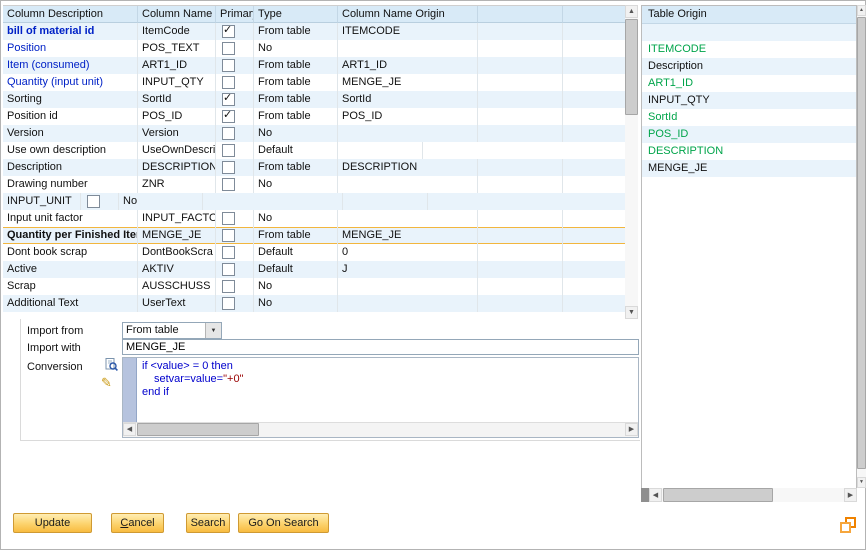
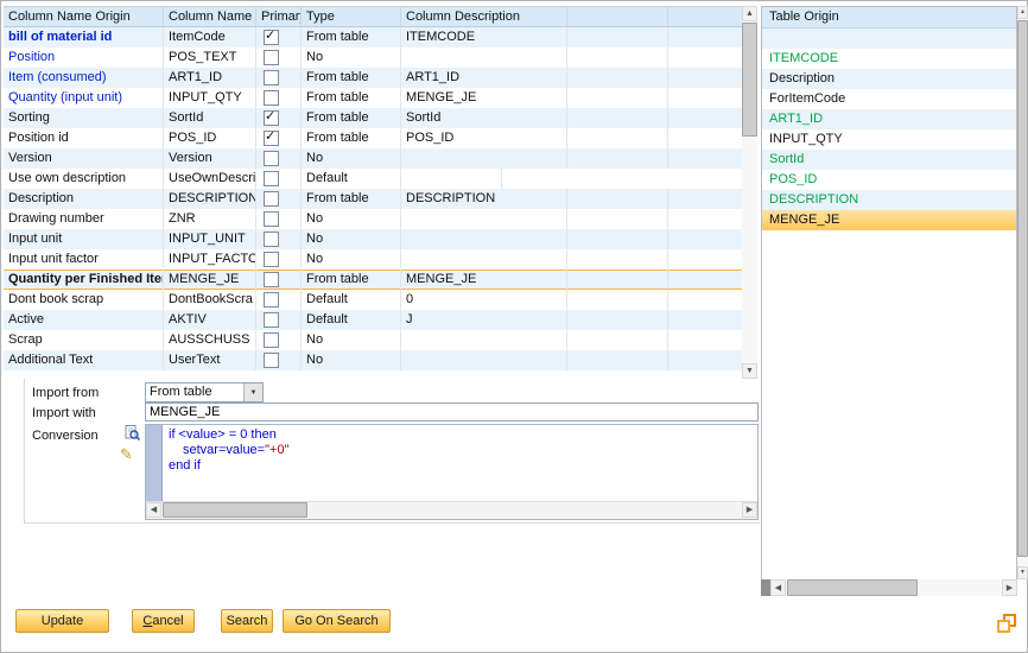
- Column Description
+ Column Name Origin
  Column Name
  Primar
  Type
- Column Name Origin
+ Column Description
  bill of material id
  ItemCode
  ✓
  From table
  ITEMCODE
  Position
  POS_TEXT
  No
  Item (consumed)
  ART1_ID
  From table
  ART1_ID
  Quantity (input unit)
  INPUT_QTY
  From table
  MENGE_JE
  Sorting
  SortId
  ✓
  From table
  SortId
  Position id
  POS_ID
  ✓
  From table
  POS_ID
  Version
  Version
  No
  Use own description
  UseOwnDescri
  Default
  Description
  DESCRIPTION
  From table
  DESCRIPTION
  Drawing number
  ZNR
  No
+ Input unit
  INPUT_UNIT
  No
  Input unit factor
  INPUT_FACTO
  No
  Quantity per Finished Ite
  MENGE_JE
  From table
  MENGE_JE
  Dont book scrap
  DontBookScra
  Default
  0
  Active
  AKTIV
  Default
  J
  Scrap
  AUSSCHUSS
  No
  Additional Text
  UserText
  No
  Table Origin
  ITEMCODE
  Description
+ ForItemCode
  ART1_ID
  INPUT_QTY
  SortId
  POS_ID
  DESCRIPTION
  MENGE_JE
  Import from
  From table
  Import with
  MENGE_JE
  Conversion
  ✎
  if <value> = 0 then
  setvar=value="+0"
  end if
  Update
  Cancel
  Search
  Go On Search
